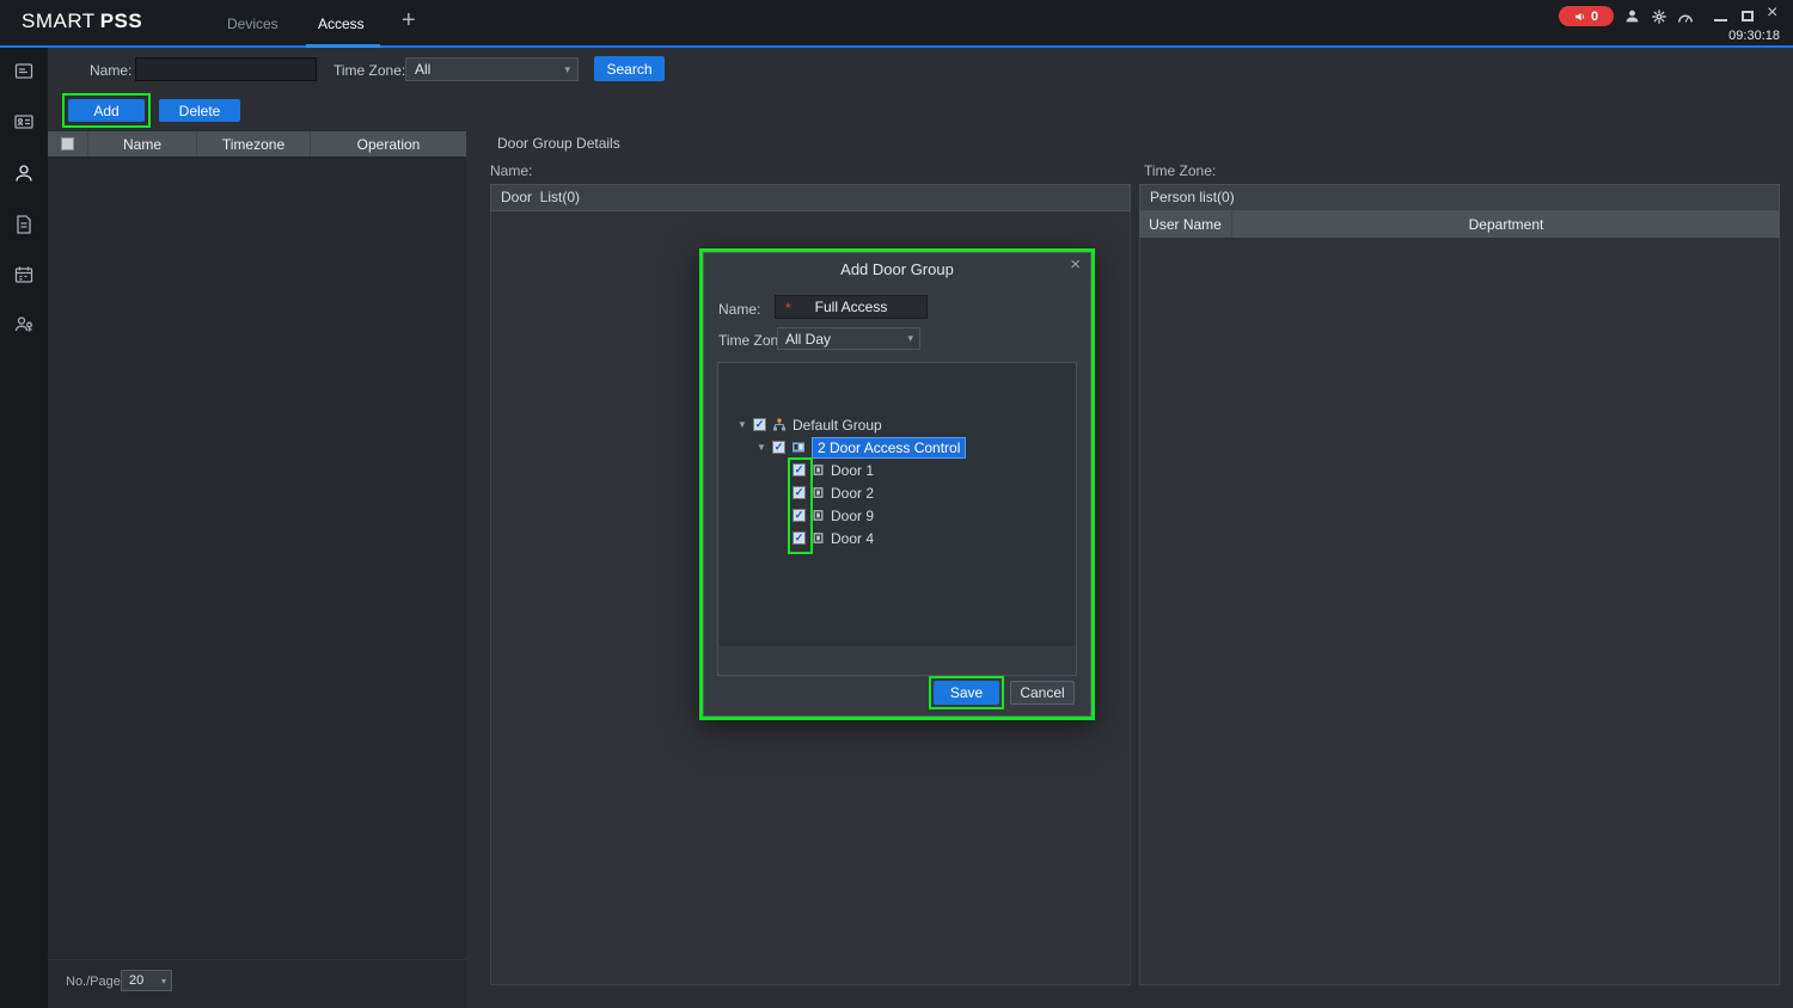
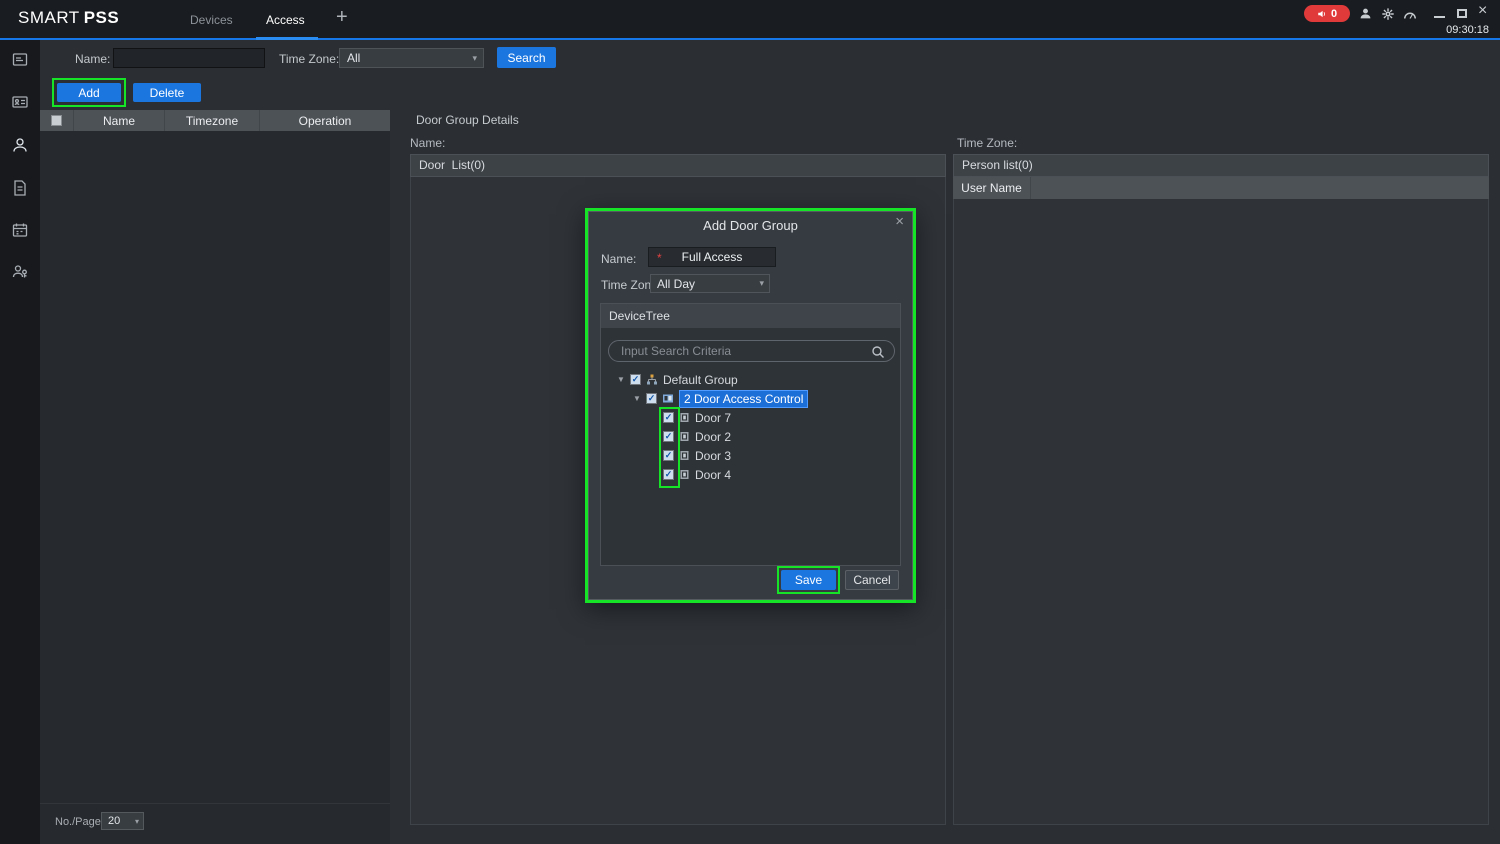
  SMART PSS
  Devices
  Access
  +
  0
  ×
  09:30:18
  Name:
  Time Zone:
  All
  ▾
  Search
  Add
  Delete
  Name
  Timezone
  Operation
  No./Page
  20
  ▾
  Door Group Details
  Name:
  Door List(0)
  Time Zone:
  Person list(0)
  User Name
- Department
  Add Door Group
  ×
  Name:
  *
  Full Access
  Time Zon
  All Day
  ▾
+ DeviceTree
+ Input Search Criteria
  ▼
  ✓
  Default Group
  ▼
  ✓
  2 Door Access Control
  ✓
- Door 1
+ Door 7
  ✓
  Door 2
  ✓
- Door 9
+ Door 3
  ✓
  Door 4
  Save
  Cancel
